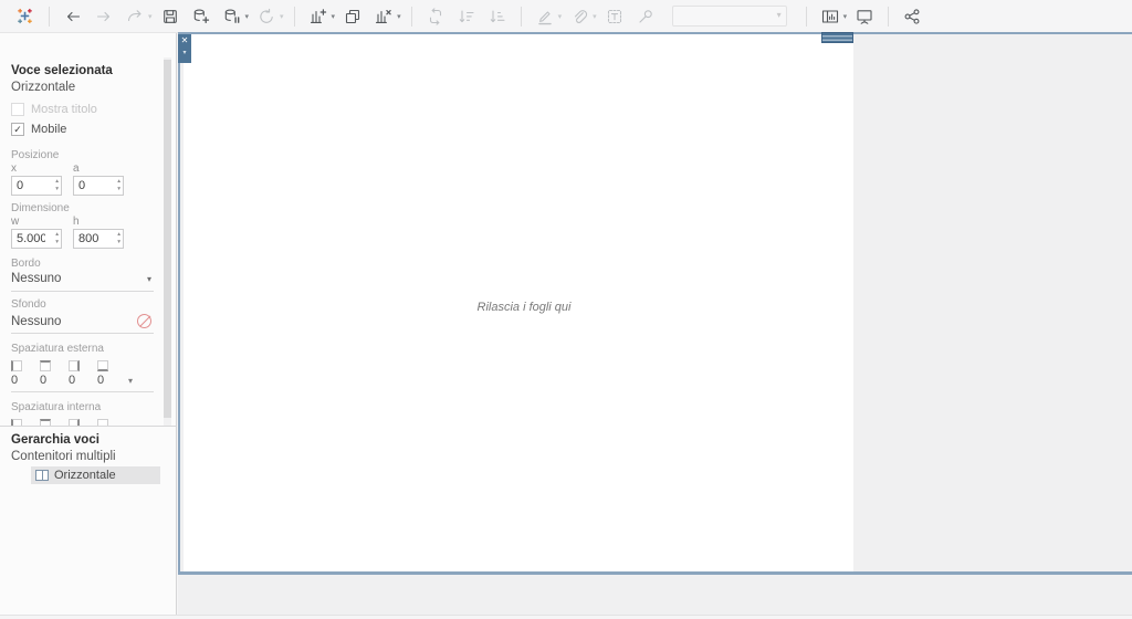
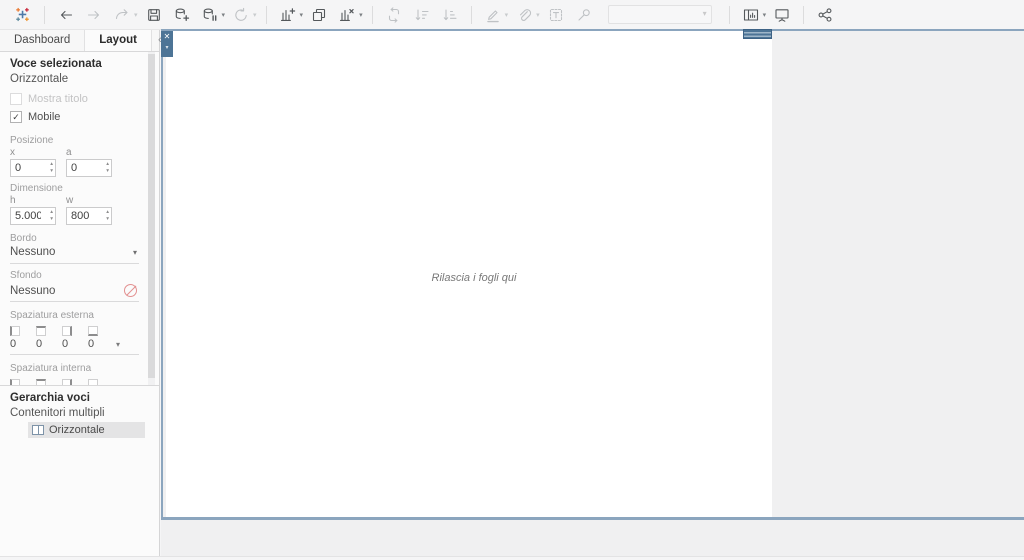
  ▾
+ Dashboard
+ Layout
+ ‹
  Voce selezionata
  Orizzontale
  Mostra titolo
  ✓
  Mobile
  Posizione
  x
  0
  a
  0
  Dimensione
- w
+ h
  5.000
- h
+ w
  800
  Bordo
  Nessuno
  ▾
  Sfondo
  Nessuno
  Spaziatura esterna
  0
  0
  0
  0
  ▾
  Spaziatura interna
  Gerarchia voci
  Contenitori multipli
  Orizzontale
  Rilascia i fogli qui
  ✕
